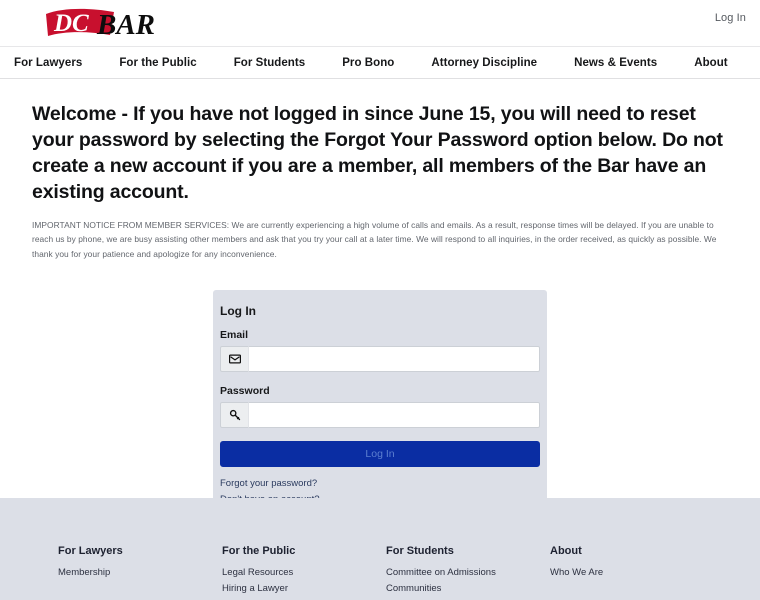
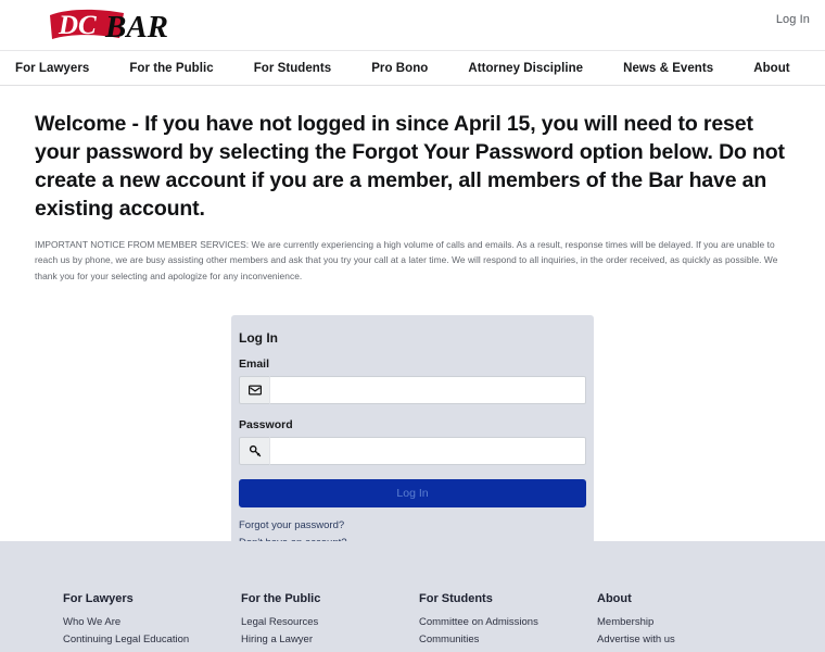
  DC
  BAR
  Log In
  For Lawyers
  For the Public
  For Students
  Pro Bono
  Attorney Discipline
  News & Events
  About
- Welcome - If you have not logged in since June 15, you will need to reset your password by selecting the Forgot Your Password option below. Do not create a new account if you are a member, all members of the Bar have an existing account.
+ Welcome - If you have not logged in since April 15, you will need to reset your password by selecting the Forgot Your Password option below. Do not create a new account if you are a member, all members of the Bar have an existing account.
- IMPORTANT NOTICE FROM MEMBER SERVICES: We are currently experiencing a high volume of calls and emails. As a result, response times will be delayed. If you are unable to reach us by phone, we are busy assisting other members and ask that you try your call at a later time. We will respond to all inquiries, in the order received, as quickly as possible. We thank you for your patience and apologize for any inconvenience.
+ IMPORTANT NOTICE FROM MEMBER SERVICES: We are currently experiencing a high volume of calls and emails. As a result, response times will be delayed. If you are unable to reach us by phone, we are busy assisting other members and ask that you try your call at a later time. We will respond to all inquiries, in the order received, as quickly as possible. We thank you for your selecting and apologize for any inconvenience.
  Log In
  Email
  Password
  Log In
  Forgot your password?
  For Lawyers
- Membership
+ Who We Are
+ Continuing Legal Education
  For the Public
  Legal Resources
  Hiring a Lawyer
  For Students
  Committee on Admissions
  Communities
  About
- Who We Are
+ Membership
+ Advertise with us
